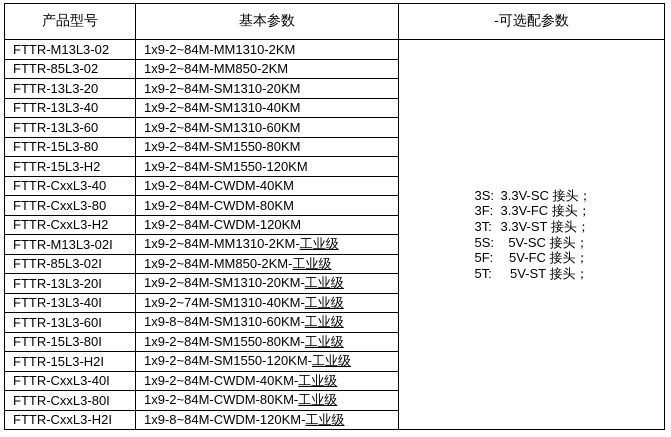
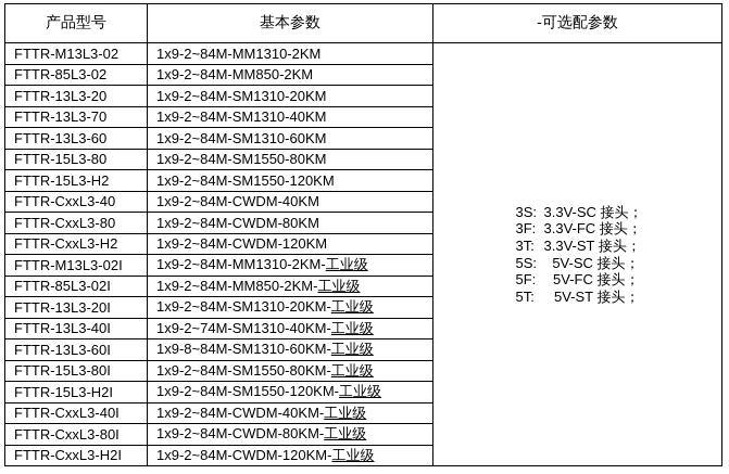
  产品型号	基本参数	-可选配参数
  FTTR-M13L3-02	1x9-2~84M-MM1310-2KM	3S: 3.3V-SC 接头；3F: 3.3V-FC 接头；3T: 3.3V-ST 接头；5S: 5V-SC 接头；5F: 5V-FC 接头；5T: 5V-ST 接头；
  FTTR-85L3-02	1x9-2~84M-MM850-2KM
  FTTR-13L3-20	1x9-2~84M-SM1310-20KM
- FTTR-13L3-40	1x9-2~84M-SM1310-40KM
+ FTTR-13L3-70	1x9-2~84M-SM1310-40KM
  FTTR-13L3-60	1x9-2~84M-SM1310-60KM
  FTTR-15L3-80	1x9-2~84M-SM1550-80KM
  FTTR-15L3-H2	1x9-2~84M-SM1550-120KM
  FTTR-CxxL3-40	1x9-2~84M-CWDM-40KM
  FTTR-CxxL3-80	1x9-2~84M-CWDM-80KM
  FTTR-CxxL3-H2	1x9-2~84M-CWDM-120KM
  FTTR-M13L3-02I	1x9-2~84M-MM1310-2KM-工业级
  FTTR-85L3-02I	1x9-2~84M-MM850-2KM-工业级
  FTTR-13L3-20I	1x9-2~84M-SM1310-20KM-工业级
  FTTR-13L3-40I	1x9-2~74M-SM1310-40KM-工业级
  FTTR-13L3-60I	1x9-8~84M-SM1310-60KM-工业级
  FTTR-15L3-80I	1x9-2~84M-SM1550-80KM-工业级
  FTTR-15L3-H2I	1x9-2~84M-SM1550-120KM-工业级
  FTTR-CxxL3-40I	1x9-2~84M-CWDM-40KM-工业级
  FTTR-CxxL3-80I	1x9-2~84M-CWDM-80KM-工业级
- FTTR-CxxL3-H2I	1x9-8~84M-CWDM-120KM-工业级
+ FTTR-CxxL3-H2I	1x9-2~84M-CWDM-120KM-工业级
